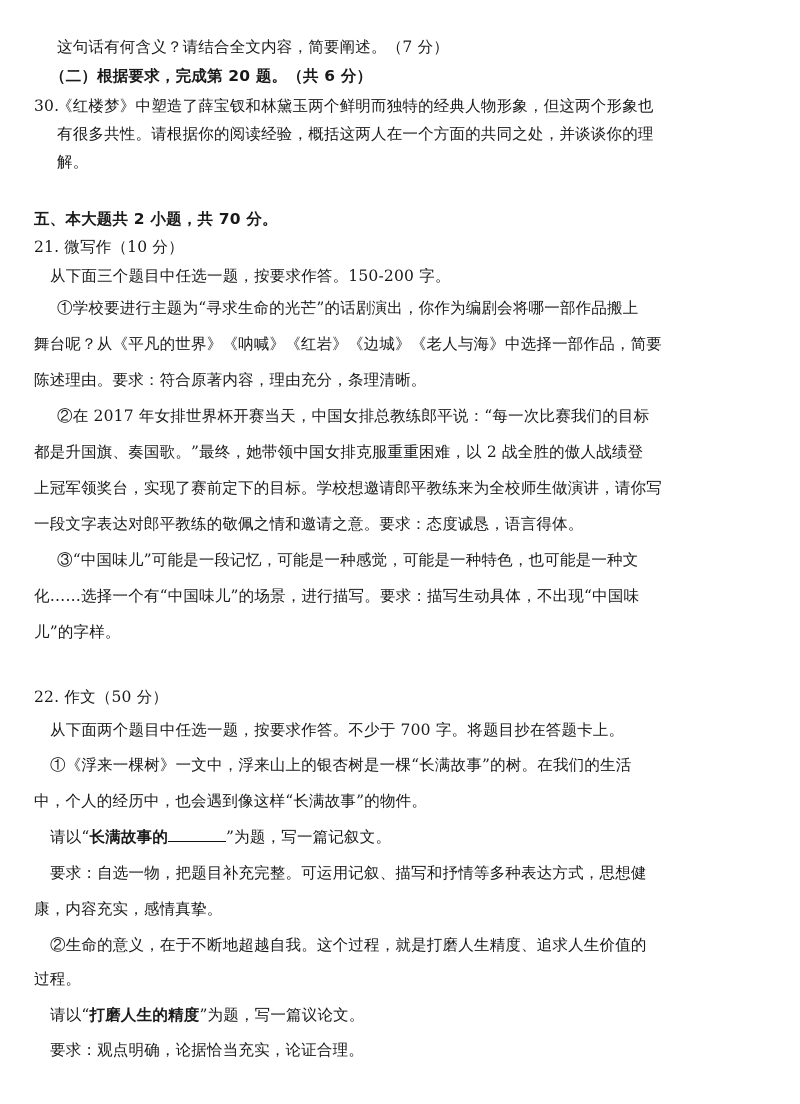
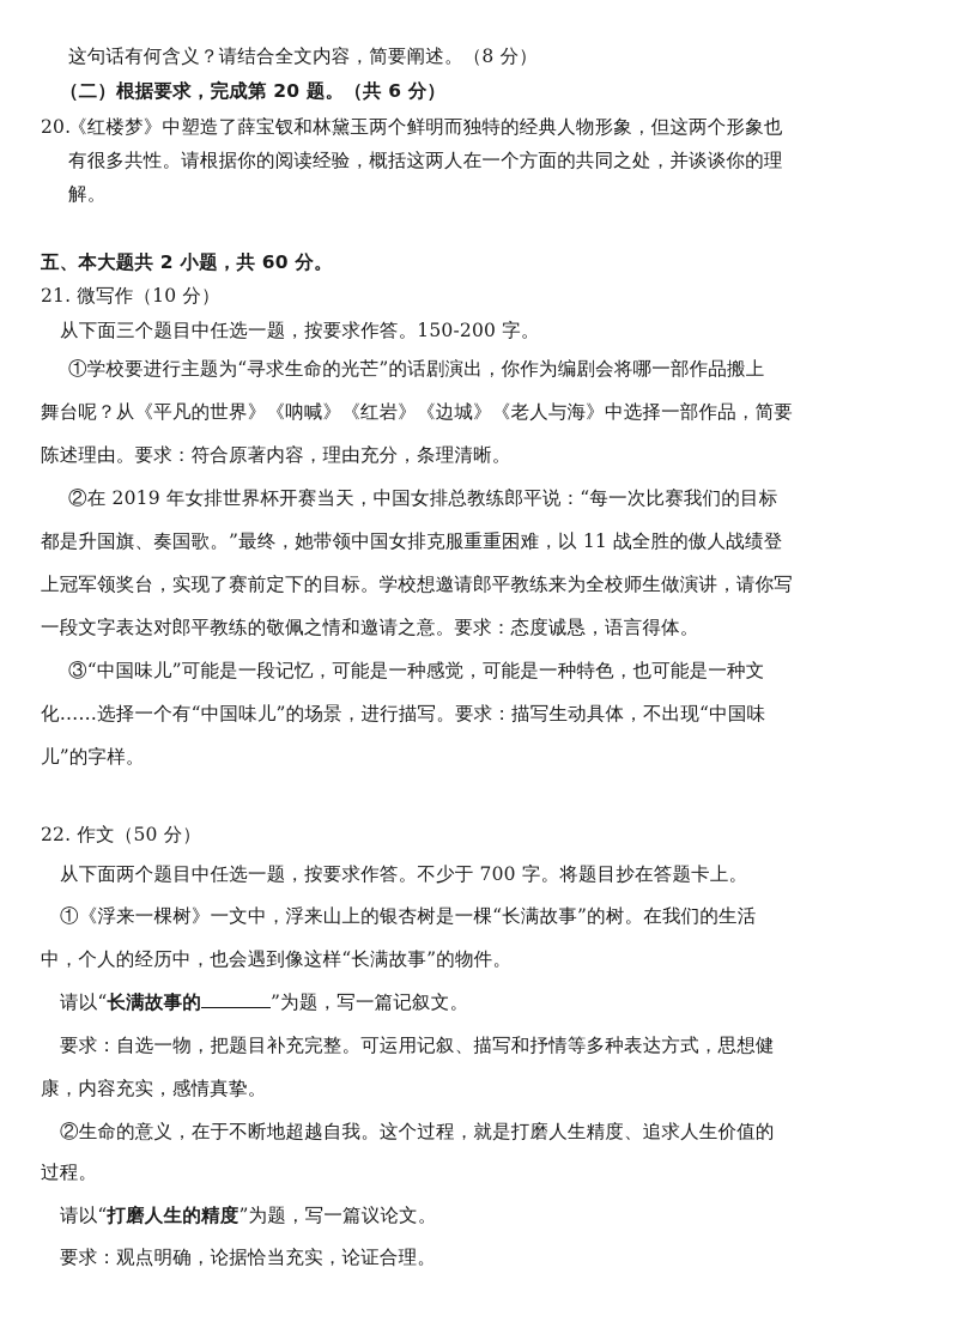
- 这句话有何含义？请结合全文内容，简要阐述。（7 分）
+ 这句话有何含义？请结合全文内容，简要阐述。（8 分）
  （二）根据要求，完成第 20 题。（共 6 分）
- 30.
+ 20.
  《红楼梦》中塑造了薛宝钗和林黛玉两个鲜明而独特的经典人物形象，但这两个形象也
  有很多共性。请根据你的阅读经验，概括这两人在一个方面的共同之处，并谈谈你的理
  解。
- 五、本大题共 2 小题，共 70 分。
+ 五、本大题共 2 小题，共 60 分。
  21. 微写作（10 分）
  从下面三个题目中任选一题，按要求作答。150-200 字。
  ①学校要进行主题为“寻求生命的光芒”的话剧演出，你作为编剧会将哪一部作品搬上
  舞台呢？从《平凡的世界》《呐喊》《红岩》《边城》《老人与海》中选择一部作品，简要
  陈述理由。要求：符合原著内容，理由充分，条理清晰。
- ②在 2017 年女排世界杯开赛当天，中国女排总教练郎平说：“每一次比赛我们的目标
+ ②在 2019 年女排世界杯开赛当天，中国女排总教练郎平说：“每一次比赛我们的目标
- 都是升国旗、奏国歌。”最终，她带领中国女排克服重重困难，以 2 战全胜的傲人战绩登
+ 都是升国旗、奏国歌。”最终，她带领中国女排克服重重困难，以 11 战全胜的傲人战绩登
  上冠军领奖台，实现了赛前定下的目标。学校想邀请郎平教练来为全校师生做演讲，请你写
  一段文字表达对郎平教练的敬佩之情和邀请之意。要求：态度诚恳，语言得体。
  ③“中国味儿”可能是一段记忆，可能是一种感觉，可能是一种特色，也可能是一种文
  化……选择一个有“中国味儿”的场景，进行描写。要求：描写生动具体，不出现“中国味
  儿”的字样。
  22. 作文（50 分）
  从下面两个题目中任选一题，按要求作答。不少于 700 字。将题目抄在答题卡上。
  ①《浮来一棵树》一文中，浮来山上的银杏树是一棵“长满故事”的树。在我们的生活
  中，个人的经历中，也会遇到像这样“长满故事”的物件。
  请以“长满故事的 ”为题，写一篇记叙文。
  要求：自选一物，把题目补充完整。可运用记叙、描写和抒情等多种表达方式，思想健
  康，内容充实，感情真挚。
  ②生命的意义，在于不断地超越自我。这个过程，就是打磨人生精度、追求人生价值的
  过程。
  请以“打磨人生的精度”为题，写一篇议论文。
  要求：观点明确，论据恰当充实，论证合理。
